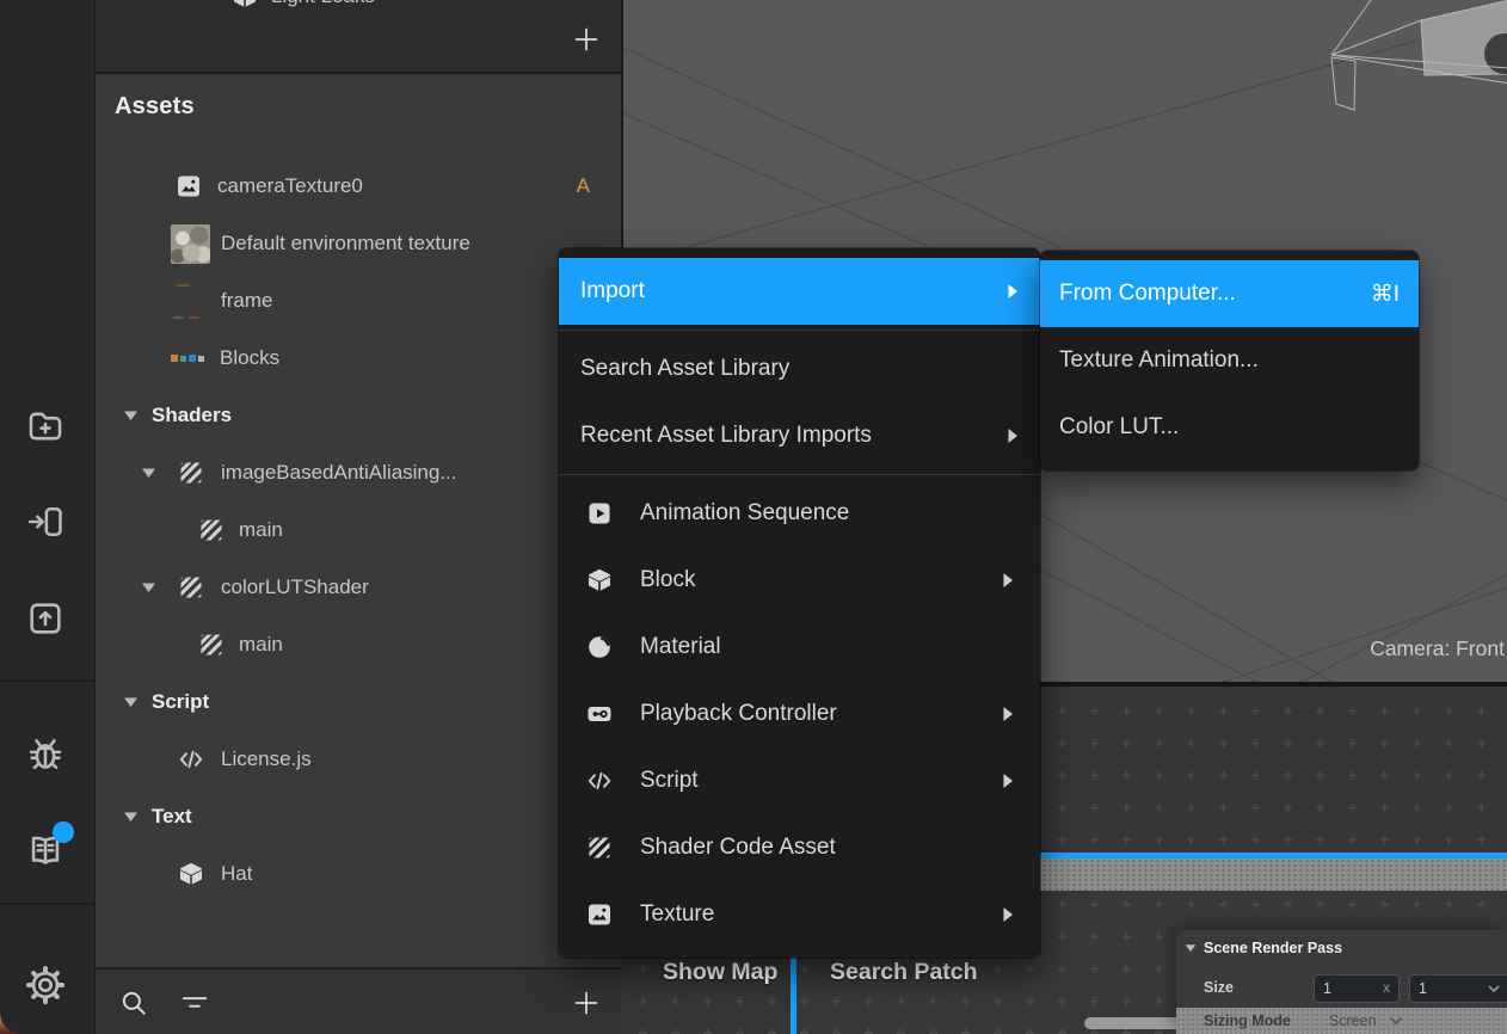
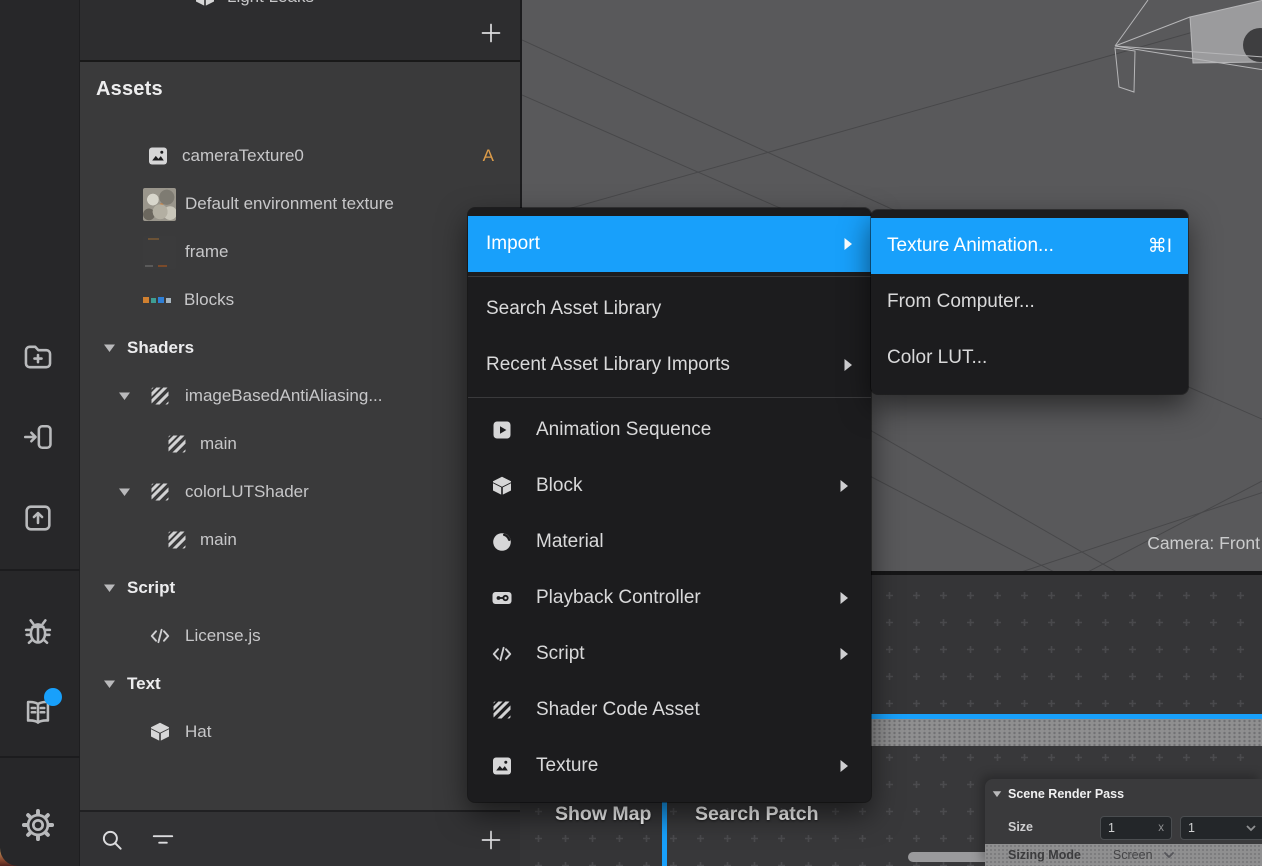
  Assets
  cameraTexture0
  A
  Default environment texture
  frame
  Blocks
  Shaders
  imageBasedAntiAliasing...
  main
  colorLUTShader
  main
  Script
  License.js
  Text
  Hat
  Camera: Front
  Show Map
  Search Patch
  Scene Render Pass
  Size
  1
  x
  1
  Sizing Mode
  Screen
  Import
  Search Asset Library
  Recent Asset Library Imports
  Animation Sequence
  Block
  Material
  Playback Controller
  Script
  Shader Code Asset
  Texture
- From Computer...
+ Texture Animation...
  ⌘I
- Texture Animation...
+ From Computer...
  Color LUT...
